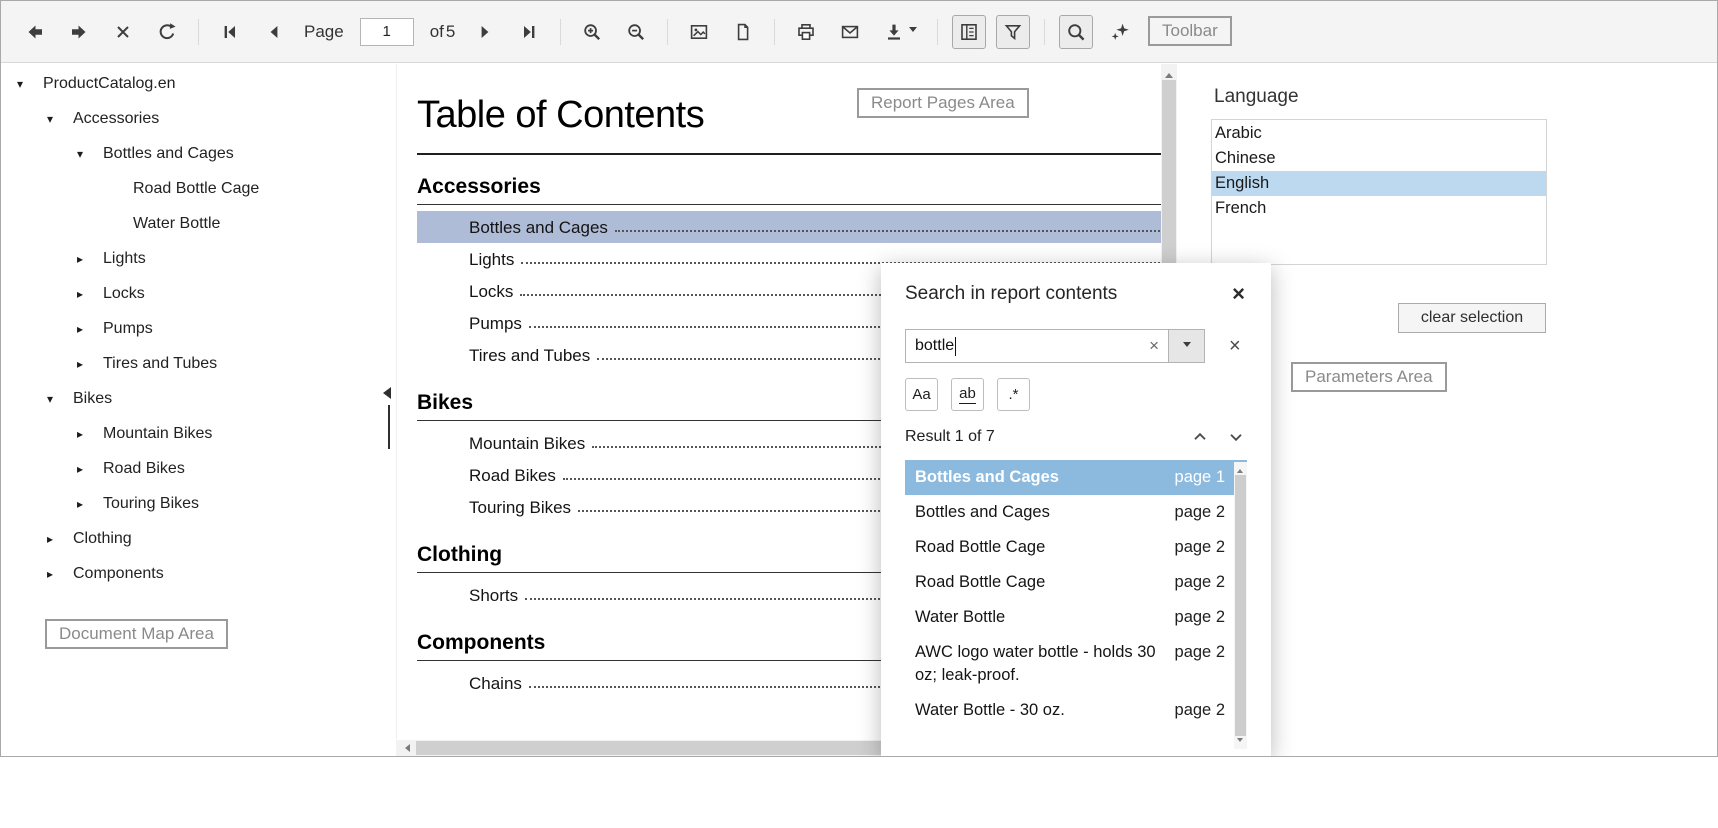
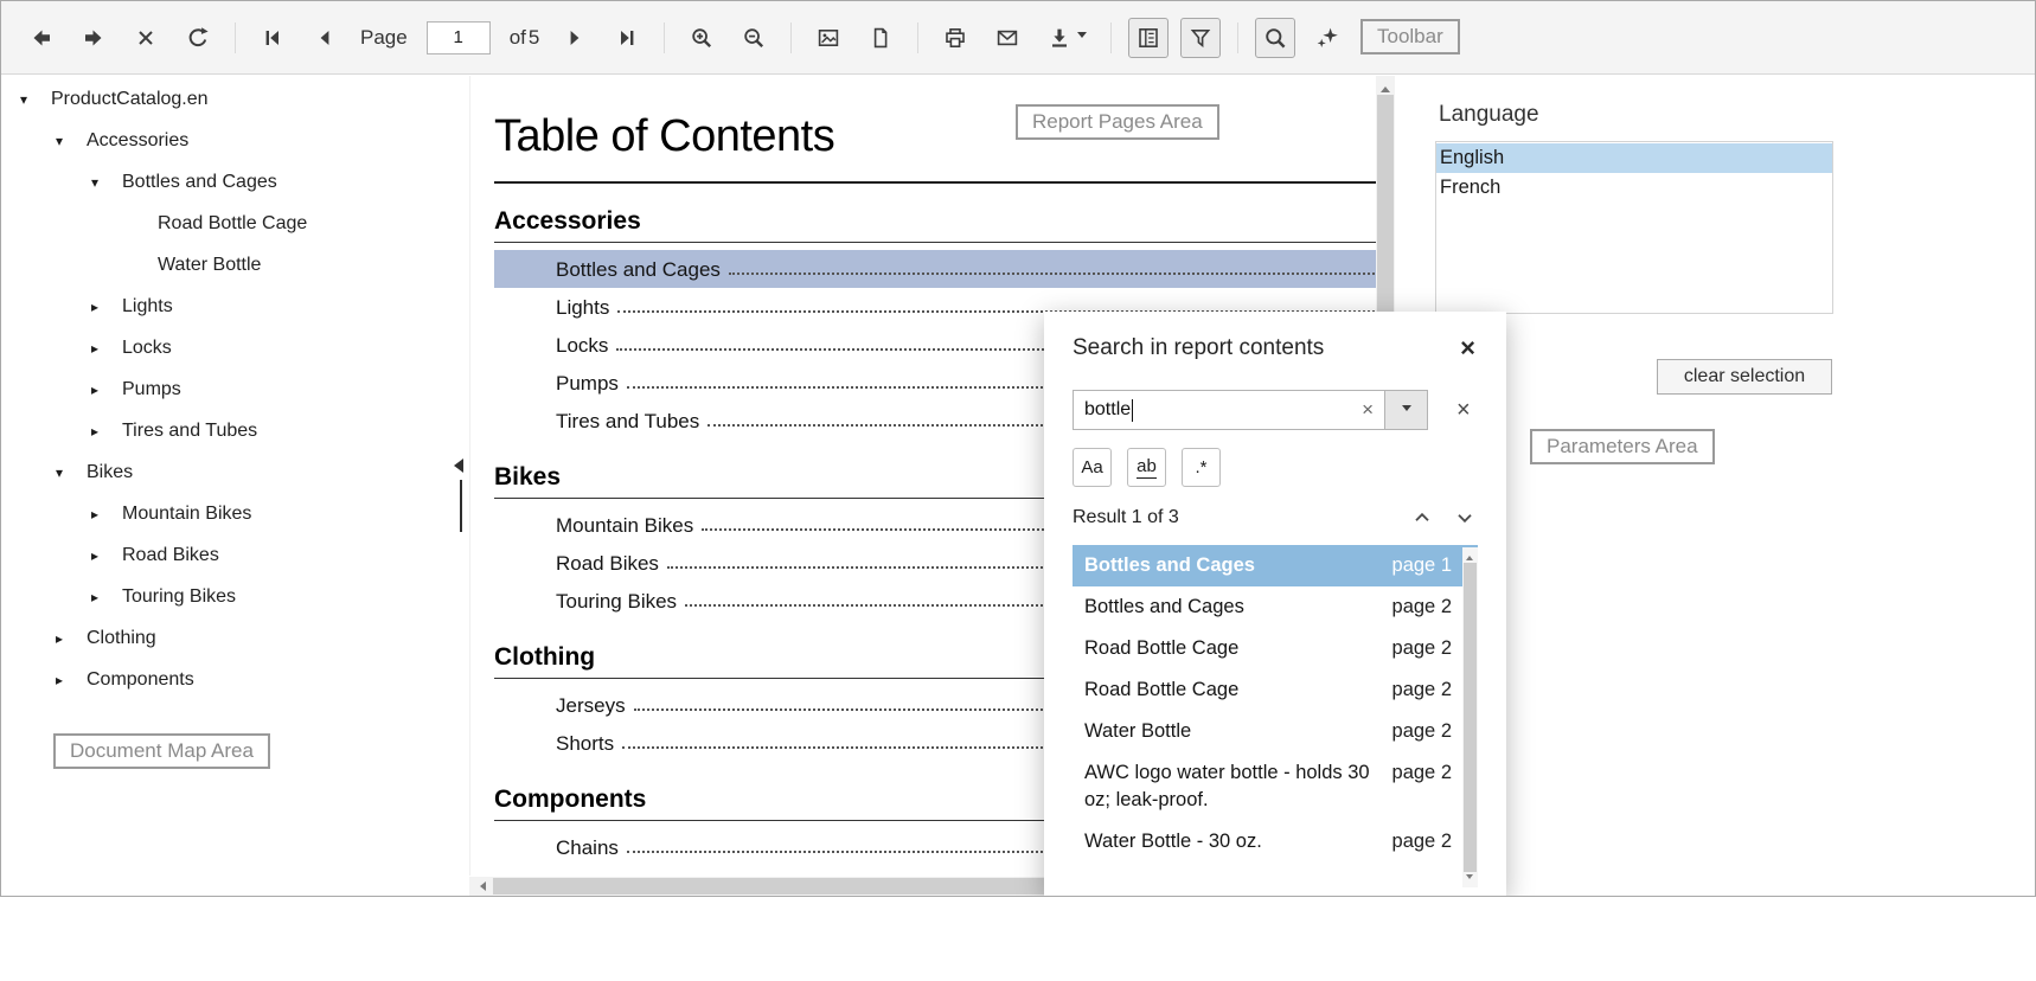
  Page
  1
  of
  5
  Toolbar
  ▾
  ProductCatalog.en
  ▾
  Accessories
  ▾
  Bottles and Cages
  Road Bottle Cage
  Water Bottle
  ▸
  Lights
  ▸
  Locks
  ▸
  Pumps
  ▸
  Tires and Tubes
  ▾
  Bikes
  ▸
  Mountain Bikes
  ▸
  Road Bikes
  ▸
  Touring Bikes
  ▸
  Clothing
  ▸
  Components
  Document Map Area
  Table of Contents
  Report Pages Area
  Accessories
  Bottles and Cages
  Lights
  Locks
  Pumps
  Tires and Tubes
  Bikes
  Mountain Bikes
  Road Bikes
  Touring Bikes
  Clothing
+ Jerseys
  Shorts
  Components
  Chains
  Language
- Arabic
- Chinese
  English
  French
  clear selection
  Parameters Area
  Search in report contents
  ×
  bottle
  ×
  ×
  Aa
  ab
  .*
- Result 1 of 7
+ Result 1 of 3
  Bottles and Cages
  page 1
  Bottles and Cages
  page 2
  Road Bottle Cage
  page 2
  Road Bottle Cage
  page 2
  Water Bottle
  page 2
  AWC logo water bottle - holds 30 oz; leak-proof.
  page 2
  Water Bottle - 30 oz.
  page 2
